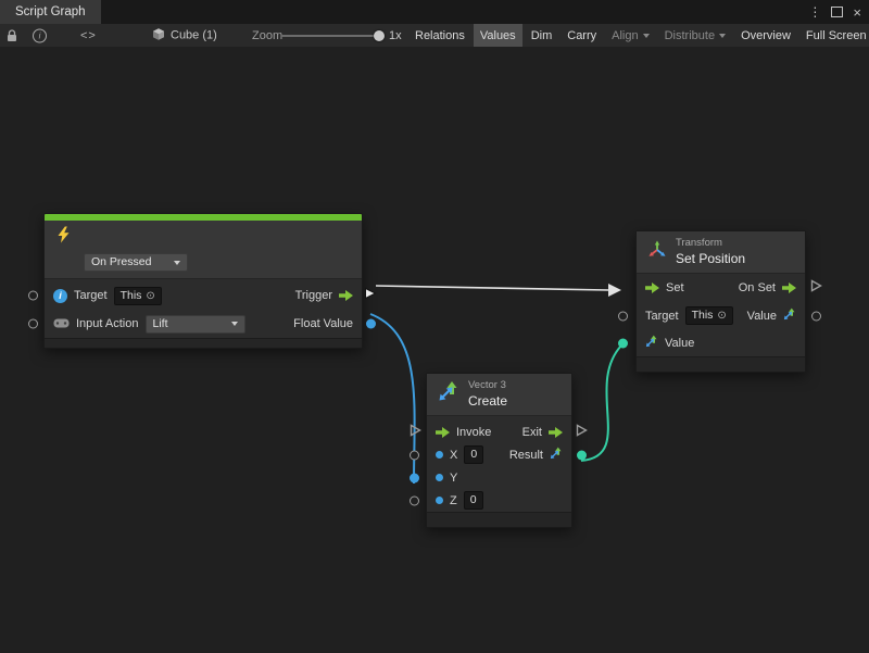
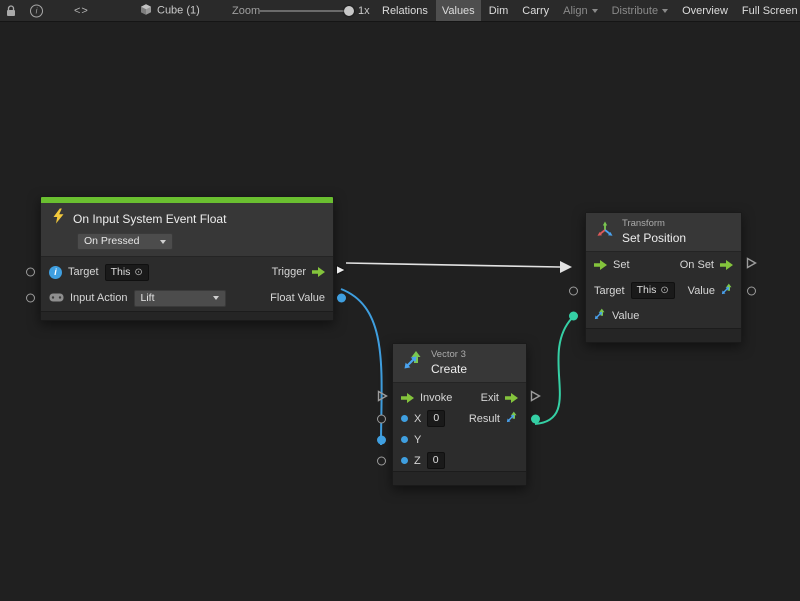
- Script Graph
- ⋮
- ×
  i
  <>
  Cube (1)
  Zoom
  1x
  Relations
  Values
  Dim
  Carry
  Align
  Distribute
  Overview
  Full Screen
+ On Input System Event Float
  On Pressed
  i
  Target
  This
  ⊙
  Trigger
  Input Action
  Lift
  Float Value
  Vector 3
  Create
  Invoke
  Exit
  X
  0
  Result
  Y
  Z
  0
  Transform
  Set Position
  Set
  On Set
  Target
  This
  ⊙
  Value
  Value
